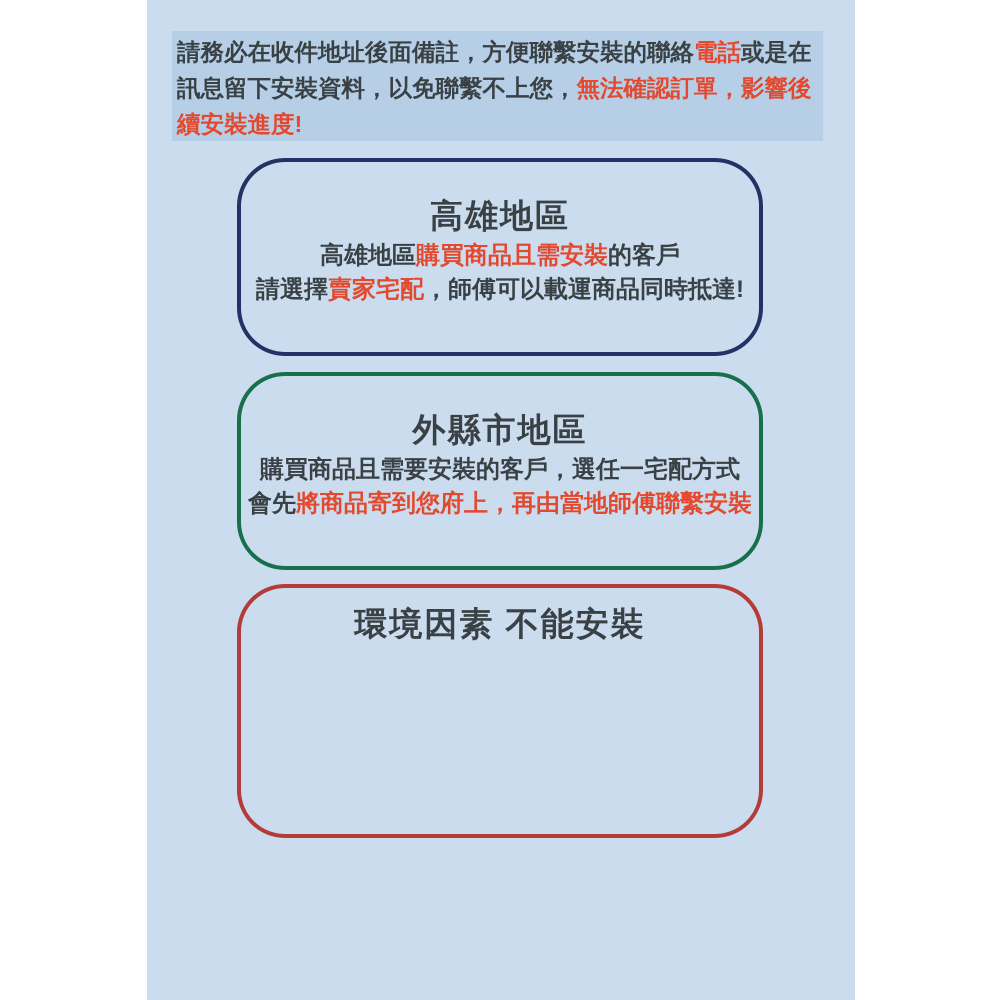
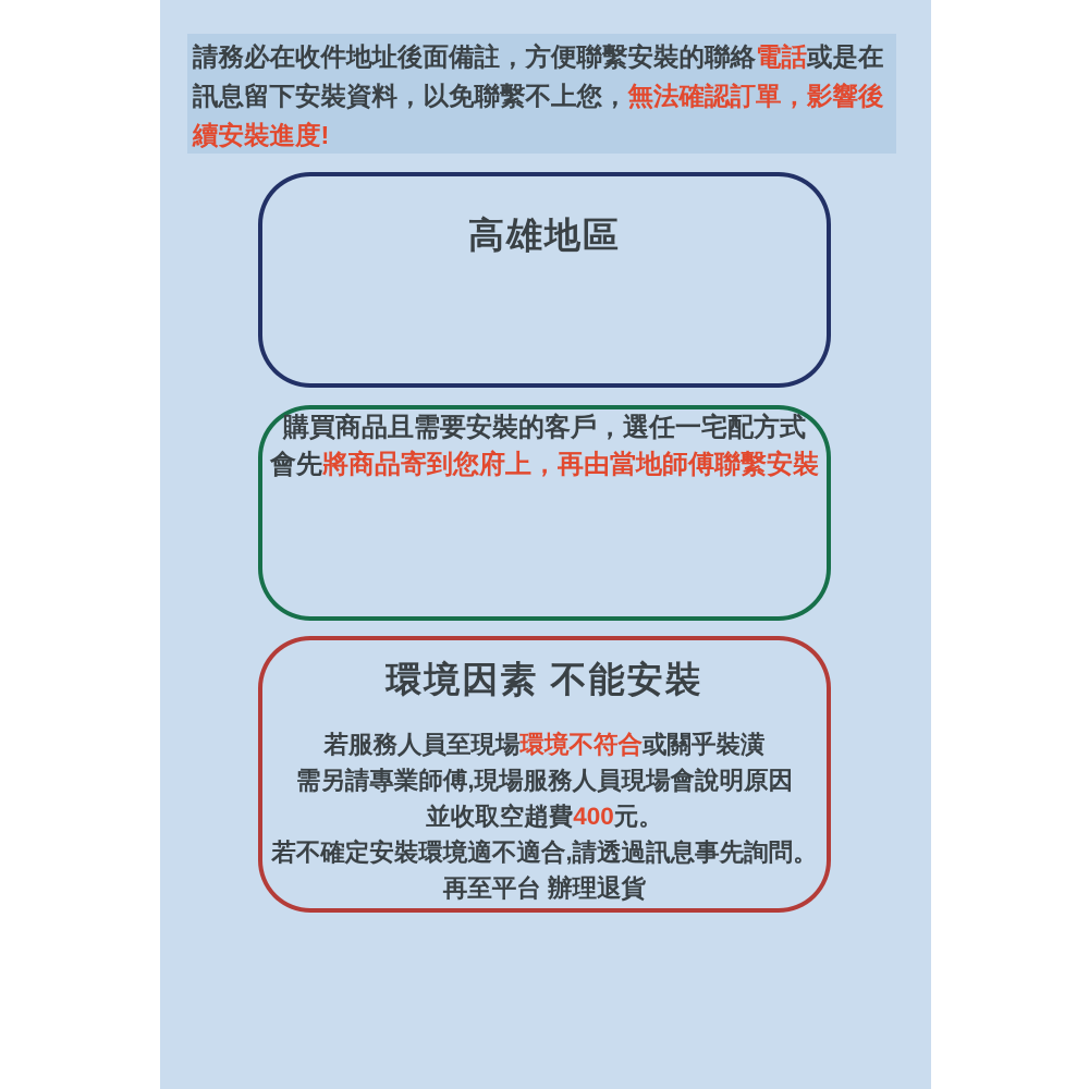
  請務必在收件地址後面備註，方便聯繫安裝的聯絡電話或是在
  訊息留下安裝資料，以免聯繫不上您，無法確認訂單，影響後
  續安裝進度!
  高雄地區
- 高雄地區購買商品且需安裝的客戶
- 請選擇賣家宅配，師傅可以載運商品同時抵達!
- 外縣市地區
  購買商品且需要安裝的客戶，選任一宅配方式
  會先將商品寄到您府上，再由當地師傅聯繫安裝
  環境因素 不能安裝
+ 若服務人員至現場環境不符合或關乎裝潢
+ 需另請專業師傅,現場服務人員現場會說明原因
+ 並收取空趙費400元。
+ 若不確定安裝環境適不適合,請透過訊息事先詢問。
+ 再至平台 辦理退貨
